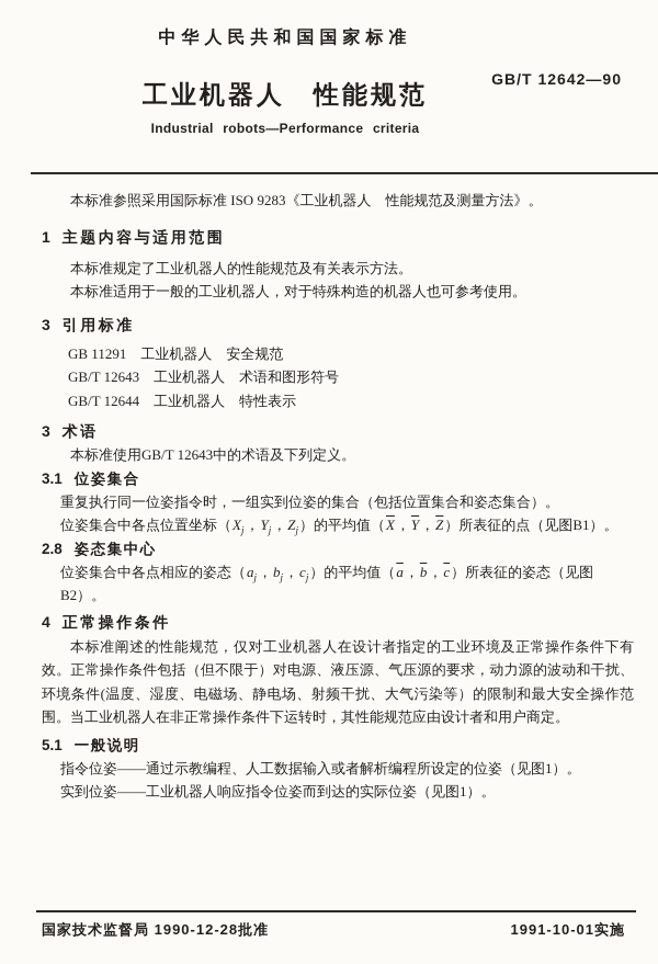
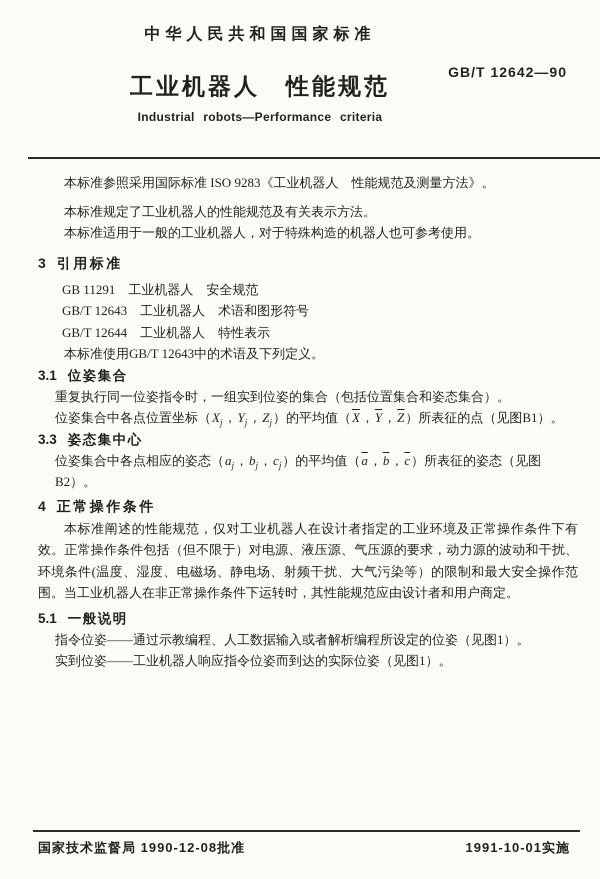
  中华人民共和国国家标准
  工业机器人 性能规范
  Industrial robots—Performance criteria
  GB/T 12642—90
  本标准参照采用国际标准 ISO 9283《工业机器人 性能规范及测量方法》。
- 1 主题内容与适用范围
  本标准规定了工业机器人的性能规范及有关表示方法。
  本标准适用于一般的工业机器人，对于特殊构造的机器人也可参考使用。
  3 引用标准
  GB 11291 工业机器人 安全规范
  GB/T 12643 工业机器人 术语和图形符号
  GB/T 12644 工业机器人 特性表示
- 3 术语
  本标准使用GB/T 12643中的术语及下列定义。
  3.1 位姿集合
  重复执行同一位姿指令时，一组实到位姿的集合（包括位置集合和姿态集合）。
  位姿集合中各点位置坐标（Xj，Yj，Zj）的平均值（X，Y，Z）所表征的点（见图B1）。
- 2.8 姿态集中心
+ 3.3 姿态集中心
  位姿集合中各点相应的姿态（aj，bj，cj）的平均值（a，b，c）所表征的姿态（见图B2）。
  4 正常操作条件
  本标准阐述的性能规范，仅对工业机器人在设计者指定的工业环境及正常操作条件下有效。正常操作条件包括（但不限于）对电源、液压源、气压源的要求，动力源的波动和干扰、环境条件(温度、湿度、电磁场、静电场、射频干扰、大气污染等）的限制和最大安全操作范围。当工业机器人在非正常操作条件下运转时，其性能规范应由设计者和用户商定。
  5.1 一般说明
  指令位姿——通过示教编程、人工数据输入或者解析编程所设定的位姿（见图1）。
  实到位姿——工业机器人响应指令位姿而到达的实际位姿（见图1）。
- 国家技术监督局 1990-12-28批准
+ 国家技术监督局 1990-12-08批准
  1991-10-01实施
